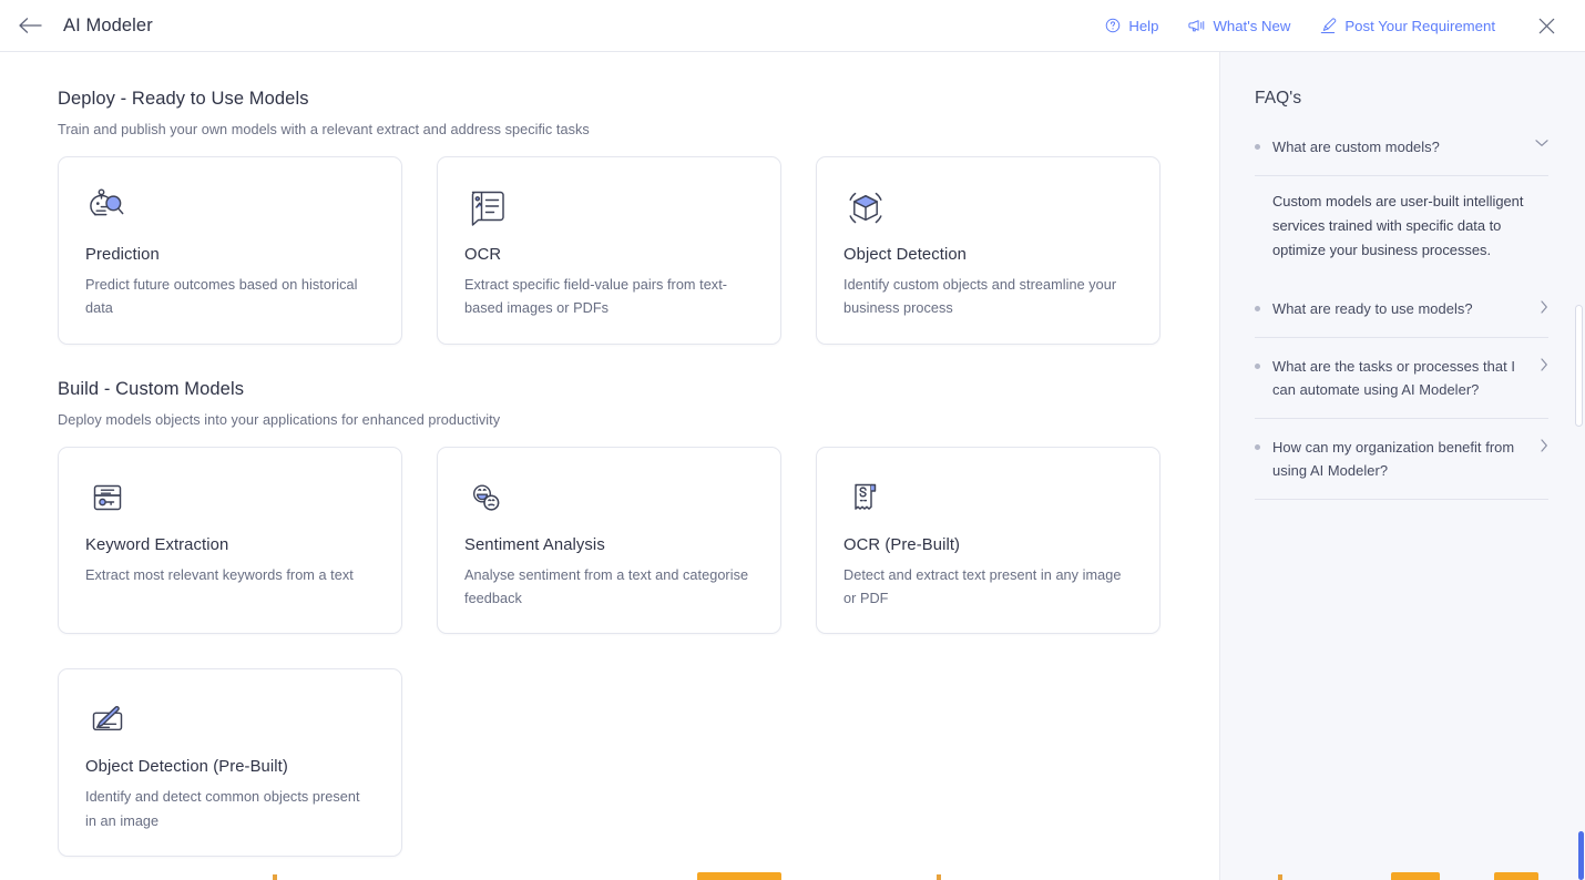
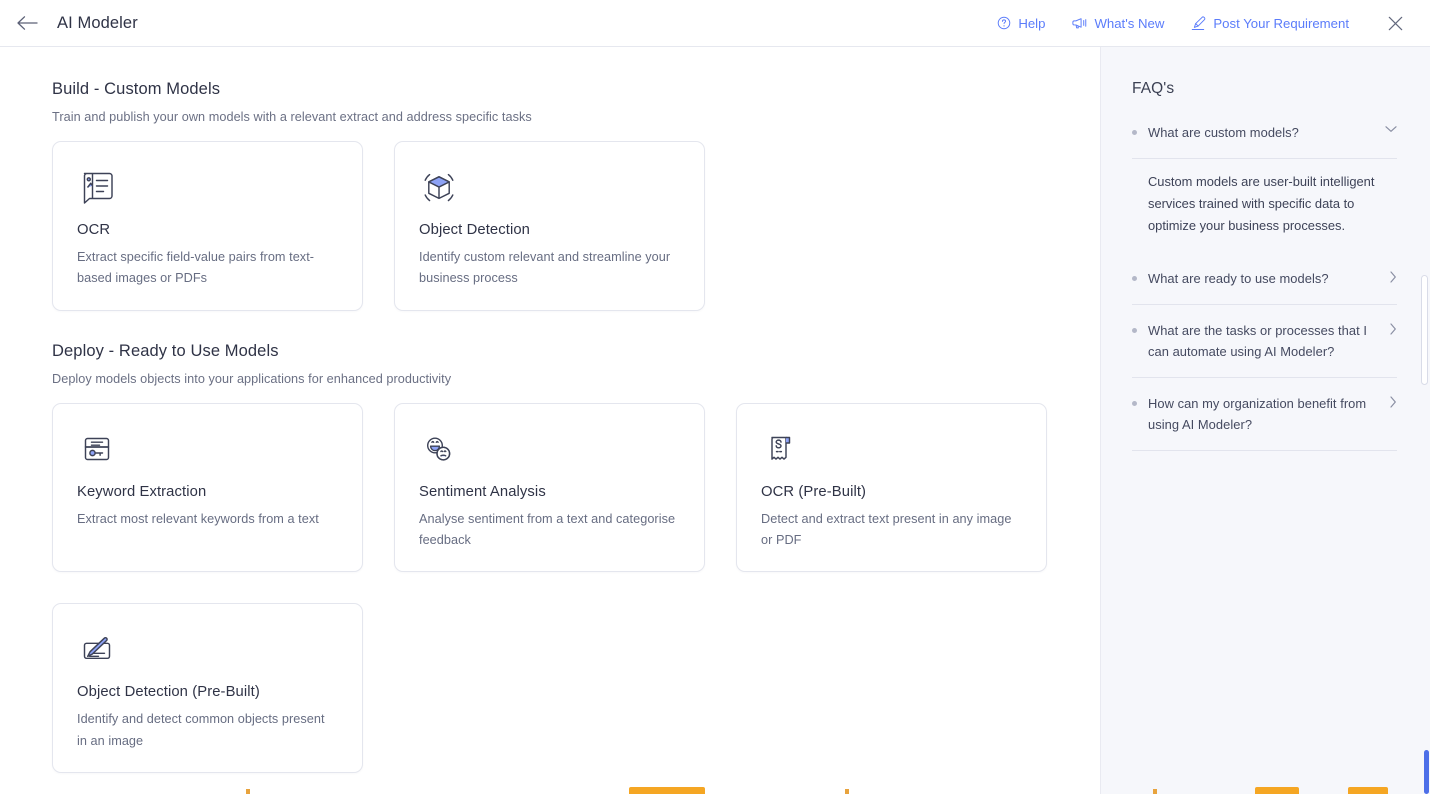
  AI Modeler
  Help
  What's New
  Post Your Requirement
- Deploy - Ready to Use Models
+ Build - Custom Models
  Train and publish your own models with a relevant extract and address specific tasks
- Prediction
- Predict future outcomes based on historical data
  OCR
  Extract specific field-value pairs from text-based images or PDFs
  Object Detection
- Identify custom objects and streamline your business process
+ Identify custom relevant and streamline your business process
- Build - Custom Models
+ Deploy - Ready to Use Models
  Deploy models objects into your applications for enhanced productivity
  Keyword Extraction
  Extract most relevant keywords from a text
  Sentiment Analysis
  Analyse sentiment from a text and categorise feedback
  OCR (Pre-Built)
  Detect and extract text present in any image or PDF
  Object Detection (Pre-Built)
  Identify and detect common objects present in an image
  FAQ's
  What are custom models?
  Custom models are user-built intelligent services trained with specific data to optimize your business processes.
  What are ready to use models?
  What are the tasks or processes that I can automate using AI Modeler?
  How can my organization benefit from using AI Modeler?
